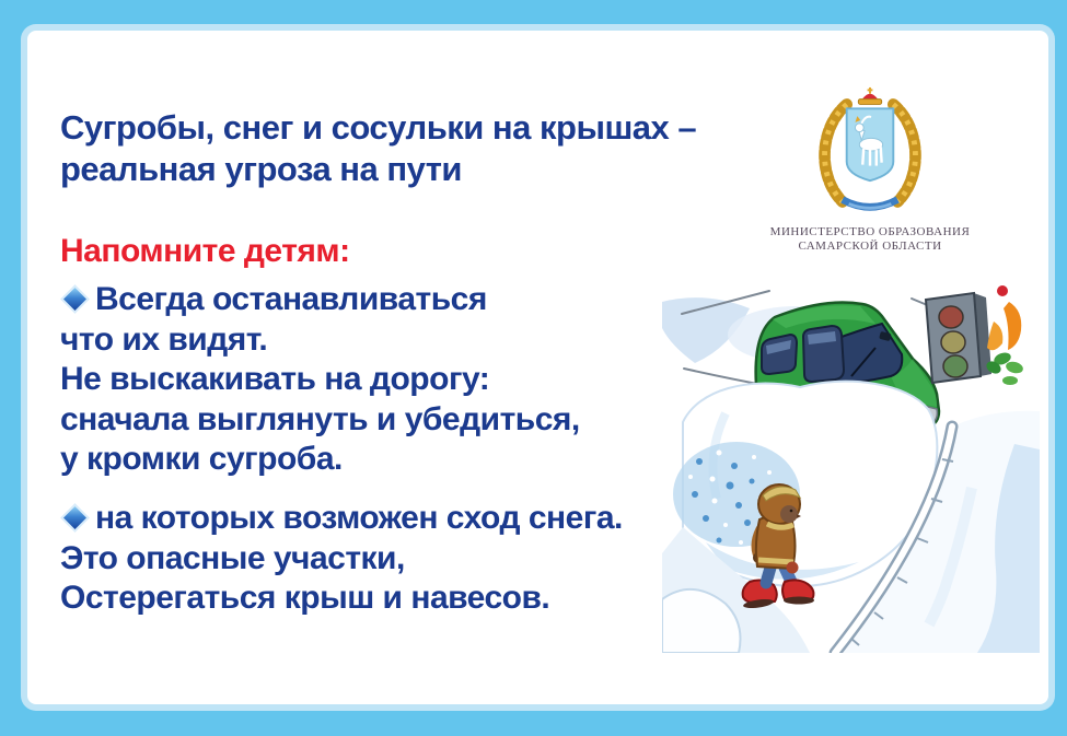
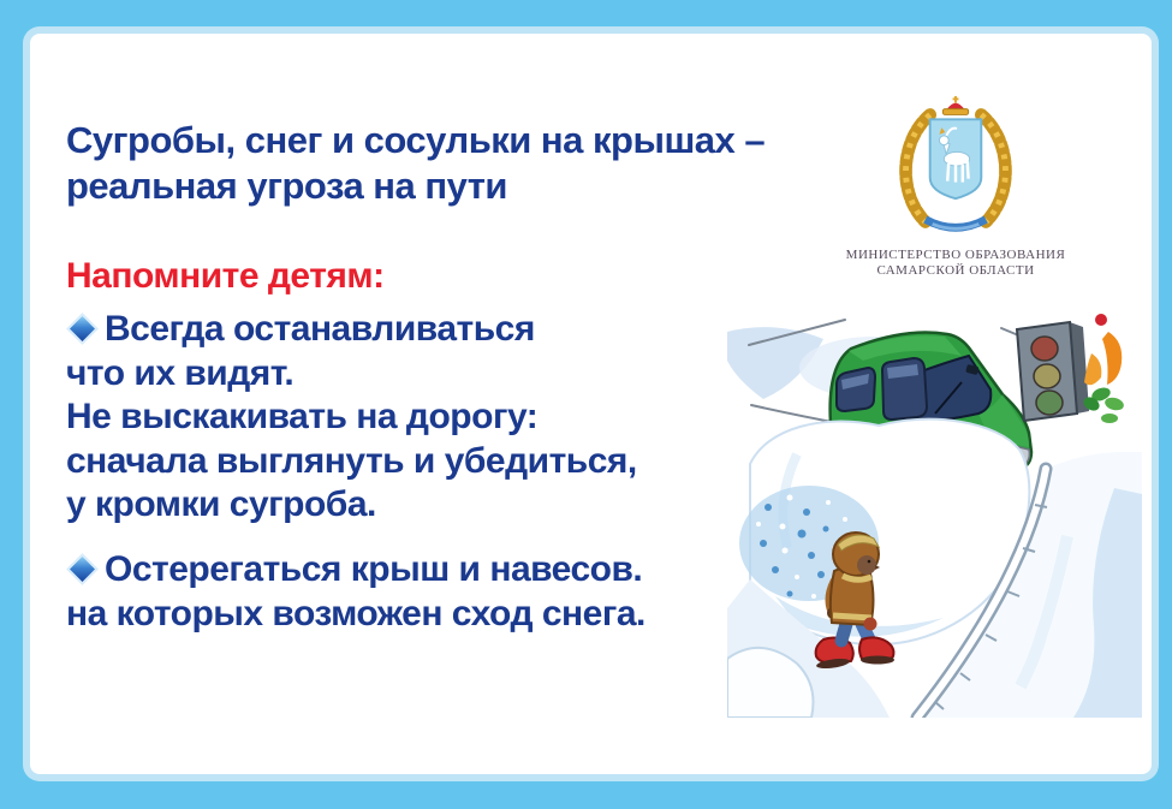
  Сугробы, снег и сосульки на крышах –
  реальная угроза на пути
  Напомните детям:
  Всегда останавливаться
  что их видят.
  Не выскакивать на дорогу:
  сначала выглянуть и убедиться,
  у кромки сугроба.
- на которых возможен сход снега.
+ Остерегаться крыш и навесов.
- Это опасные участки,
- Остерегаться крыш и навесов.
+ на которых возможен сход снега.
  МИНИСТЕРСТВО ОБРАЗОВАНИЯ
  САМАРСКОЙ ОБЛАСТИ
